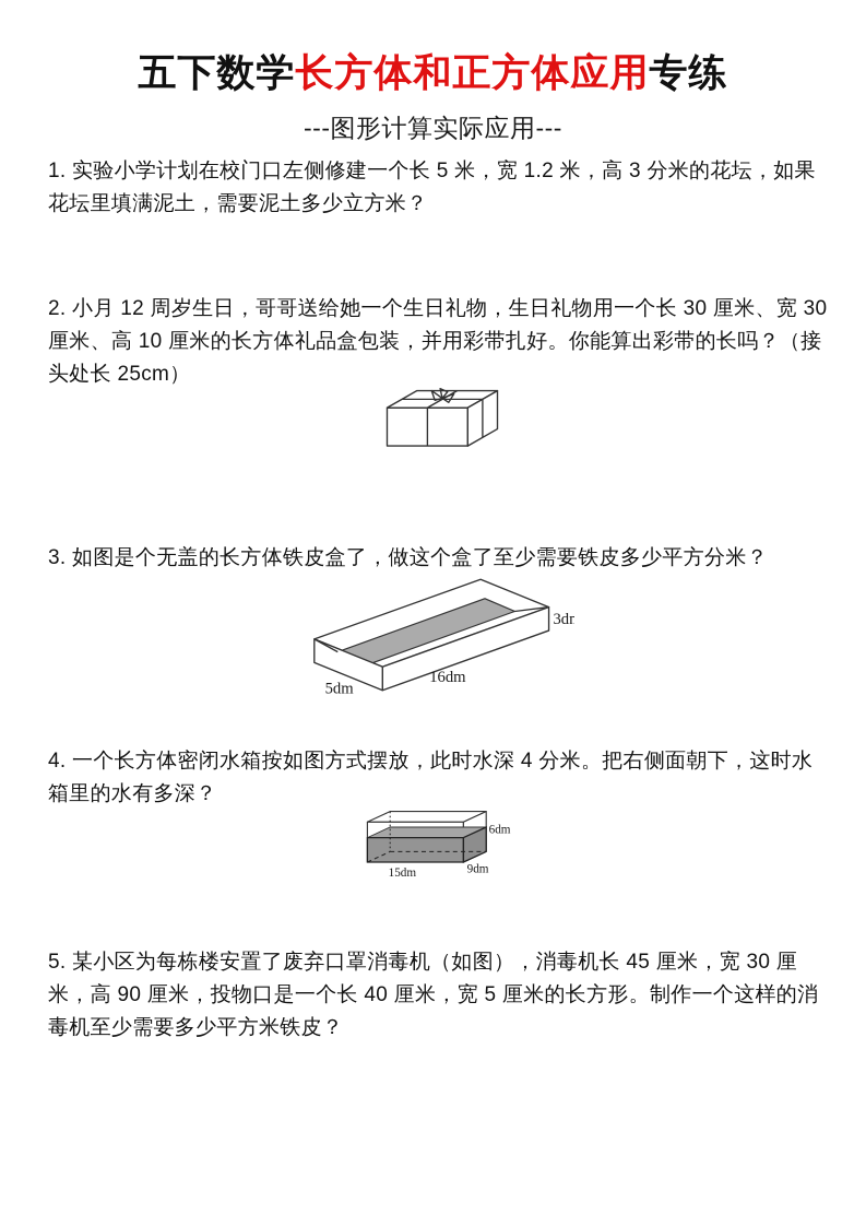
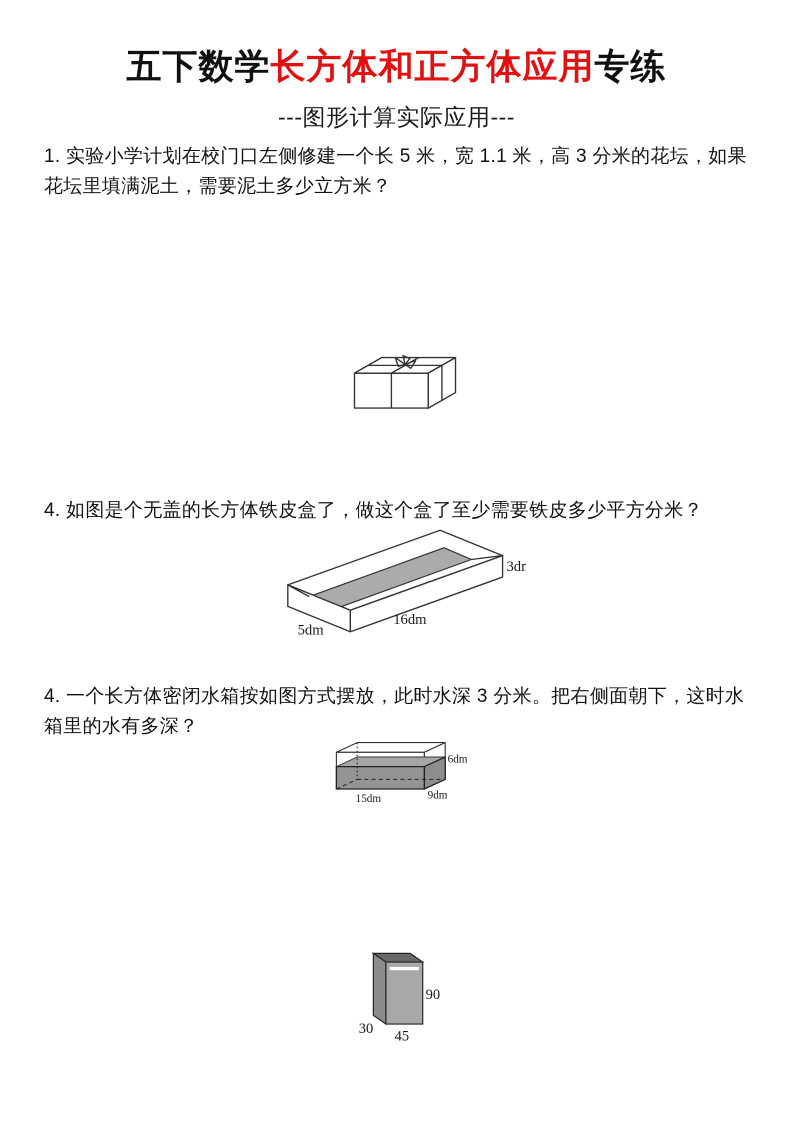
  五下数学长方体和正方体应用专练
  ---图形计算实际应用---
- 1. 实验小学计划在校门口左侧修建一个长 5 米，宽 1.2 米，高 3 分米的花坛，如果花坛里填满泥土，需要泥土多少立方米？
+ 1. 实验小学计划在校门口左侧修建一个长 5 米，宽 1.1 米，高 3 分米的花坛，如果花坛里填满泥土，需要泥土多少立方米？
- 2. 小月 12 周岁生日，哥哥送给她一个生日礼物，生日礼物用一个长 30 厘米、宽 30 厘米、高 10 厘米的长方体礼品盒包装，并用彩带扎好。你能算出彩带的长吗？（接头处长 25cm）
- 3. 如图是个无盖的长方体铁皮盒了，做这个盒了至少需要铁皮多少平方分米？
+ 4. 如图是个无盖的长方体铁皮盒了，做这个盒了至少需要铁皮多少平方分米？
- 4. 一个长方体密闭水箱按如图方式摆放，此时水深 4 分米。把右侧面朝下，这时水箱里的水有多深？
+ 4. 一个长方体密闭水箱按如图方式摆放，此时水深 3 分米。把右侧面朝下，这时水箱里的水有多深？
- 5. 某小区为每栋楼安置了废弃口罩消毒机（如图），消毒机长 45 厘米，宽 30 厘米，高 90 厘米，投物口是一个长 40 厘米，宽 5 厘米的长方形。制作一个这样的消毒机至少需要多少平方米铁皮？
  16dm
  5dm
  6dm
  9dm
  15dm
+ 90
+ 30
+ 45
